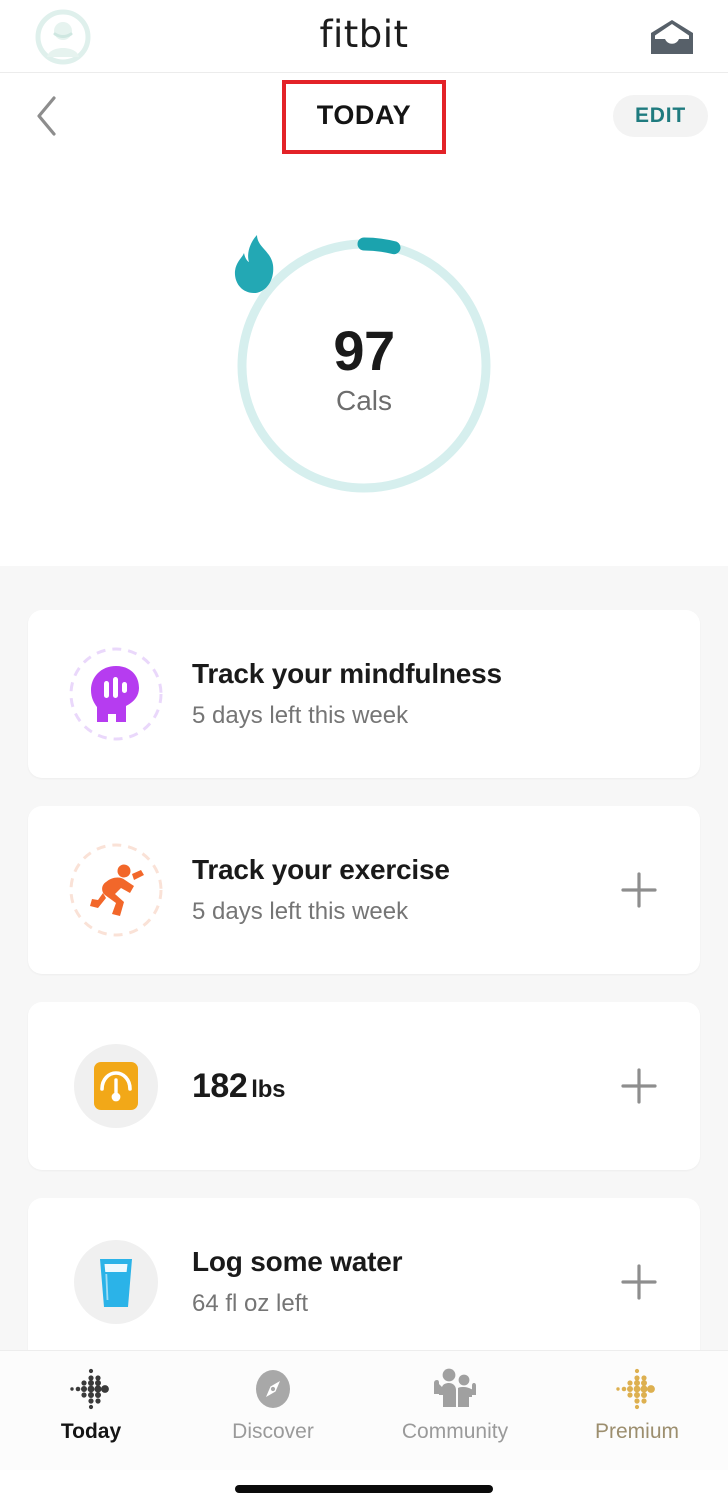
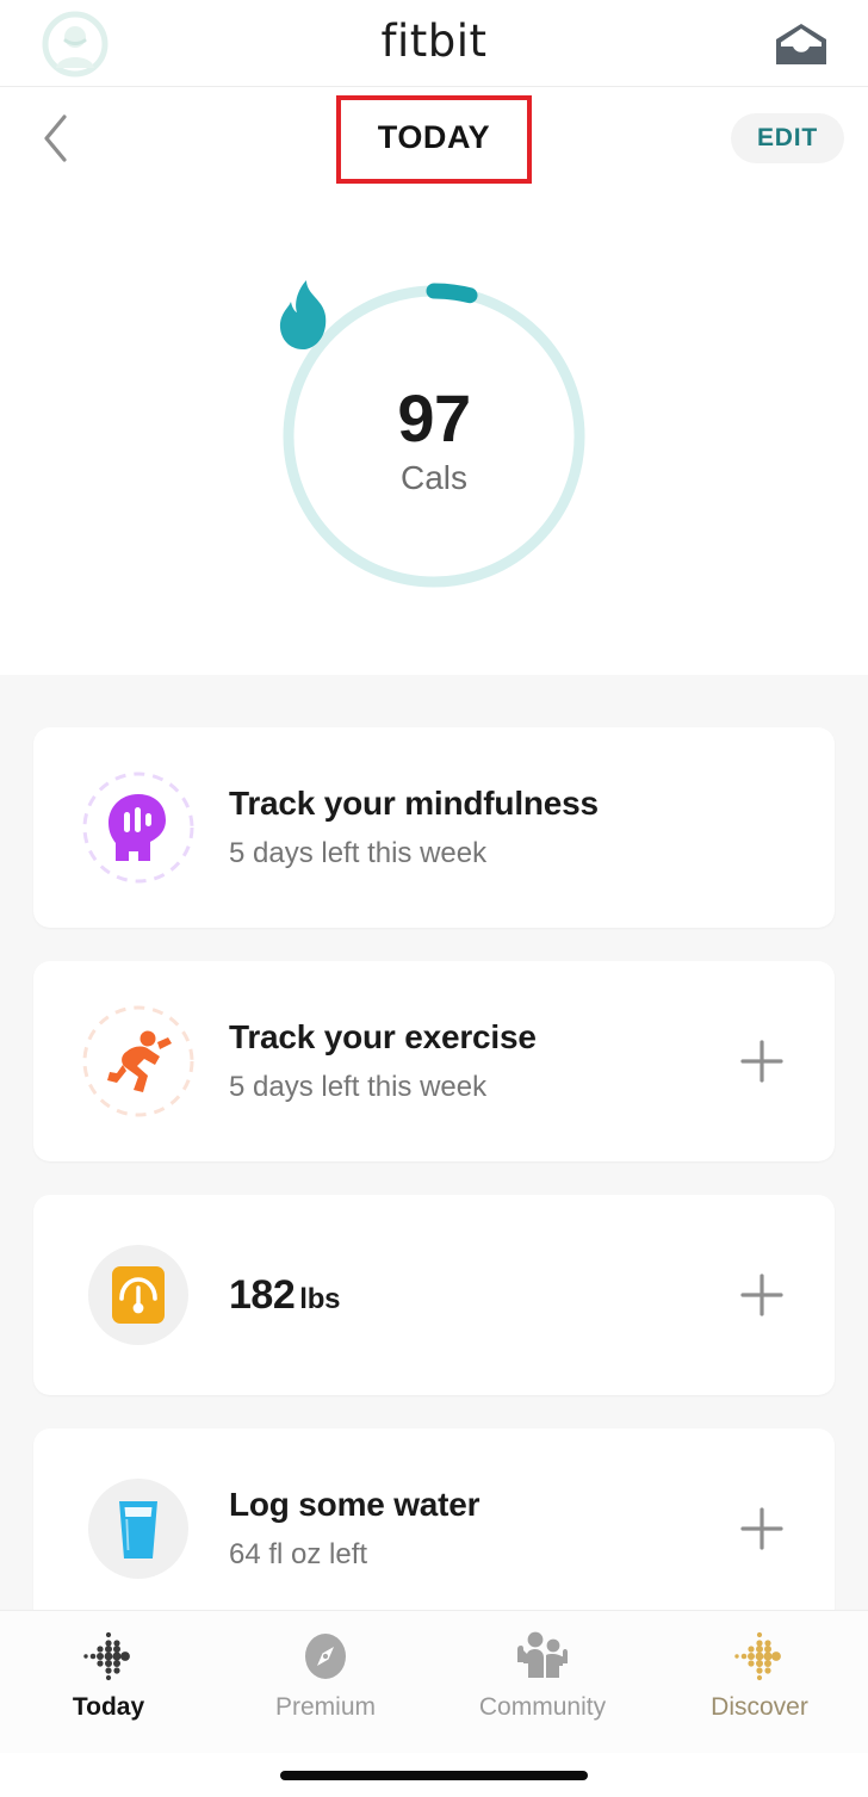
  fitbit
  TODAY
  EDIT
  97
  Cals
  Track your mindfulness
  5 days left this week
  Track your exercise
  5 days left this week
  182 lbs
  Log some water
  64 fl oz left
  Today
- Discover
+ Premium
  Community
- Premium
+ Discover
